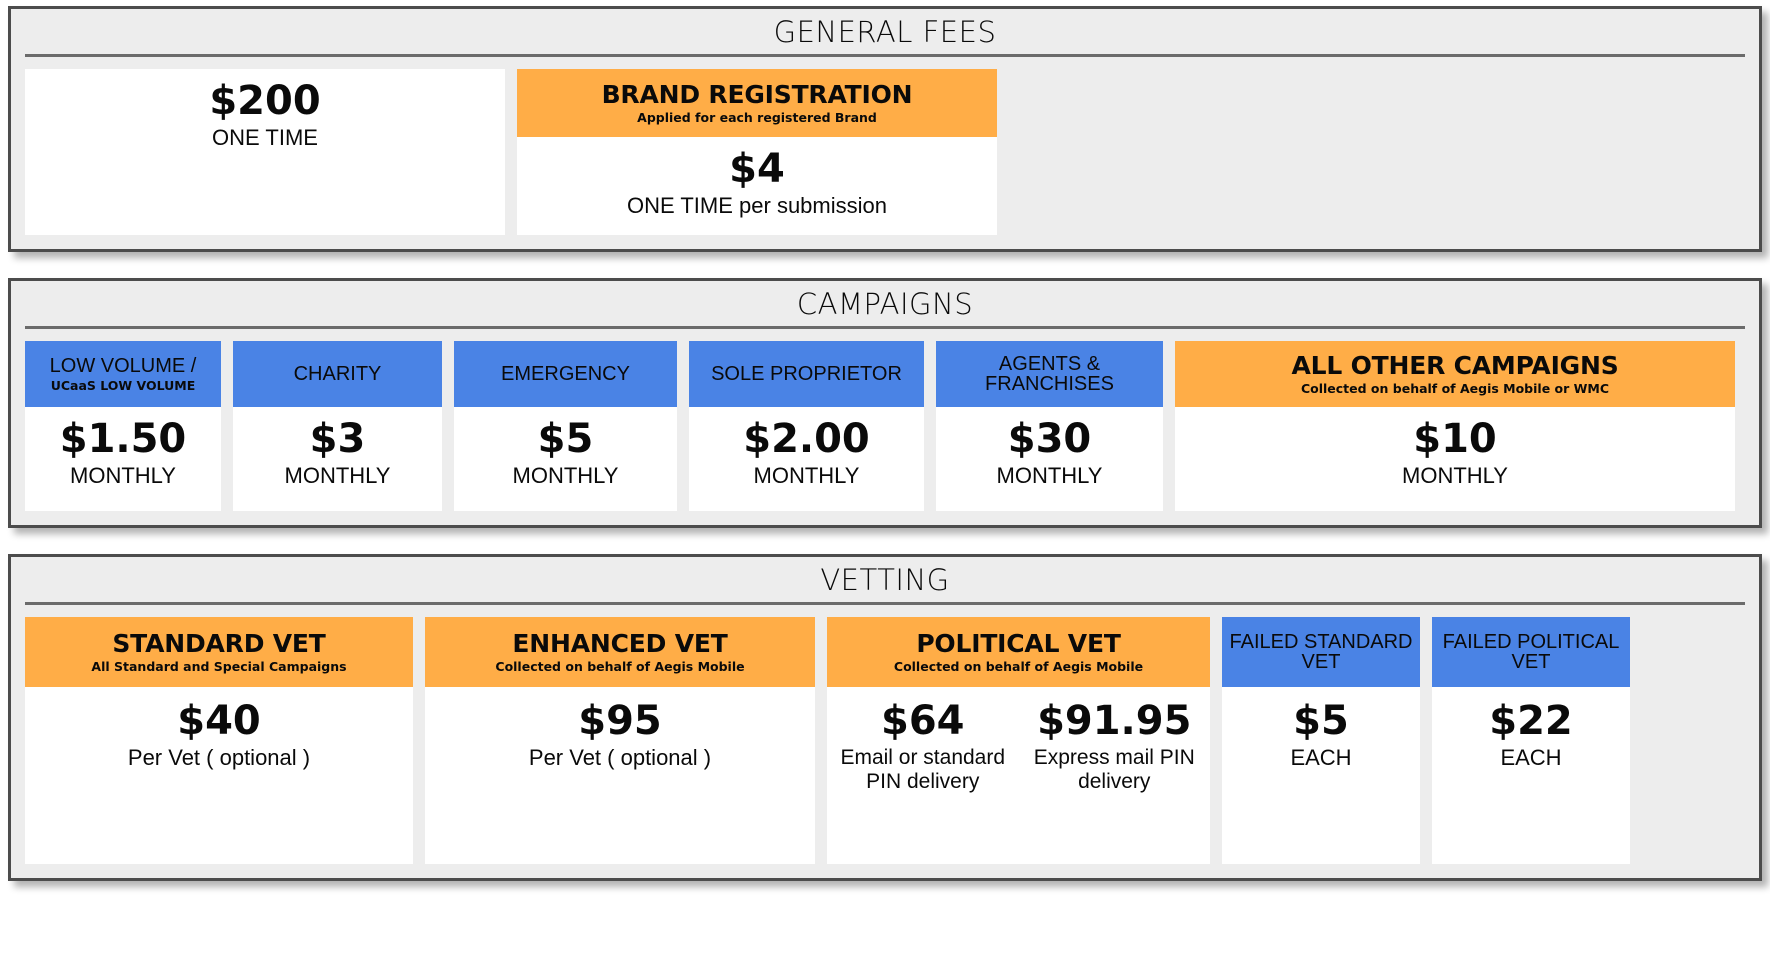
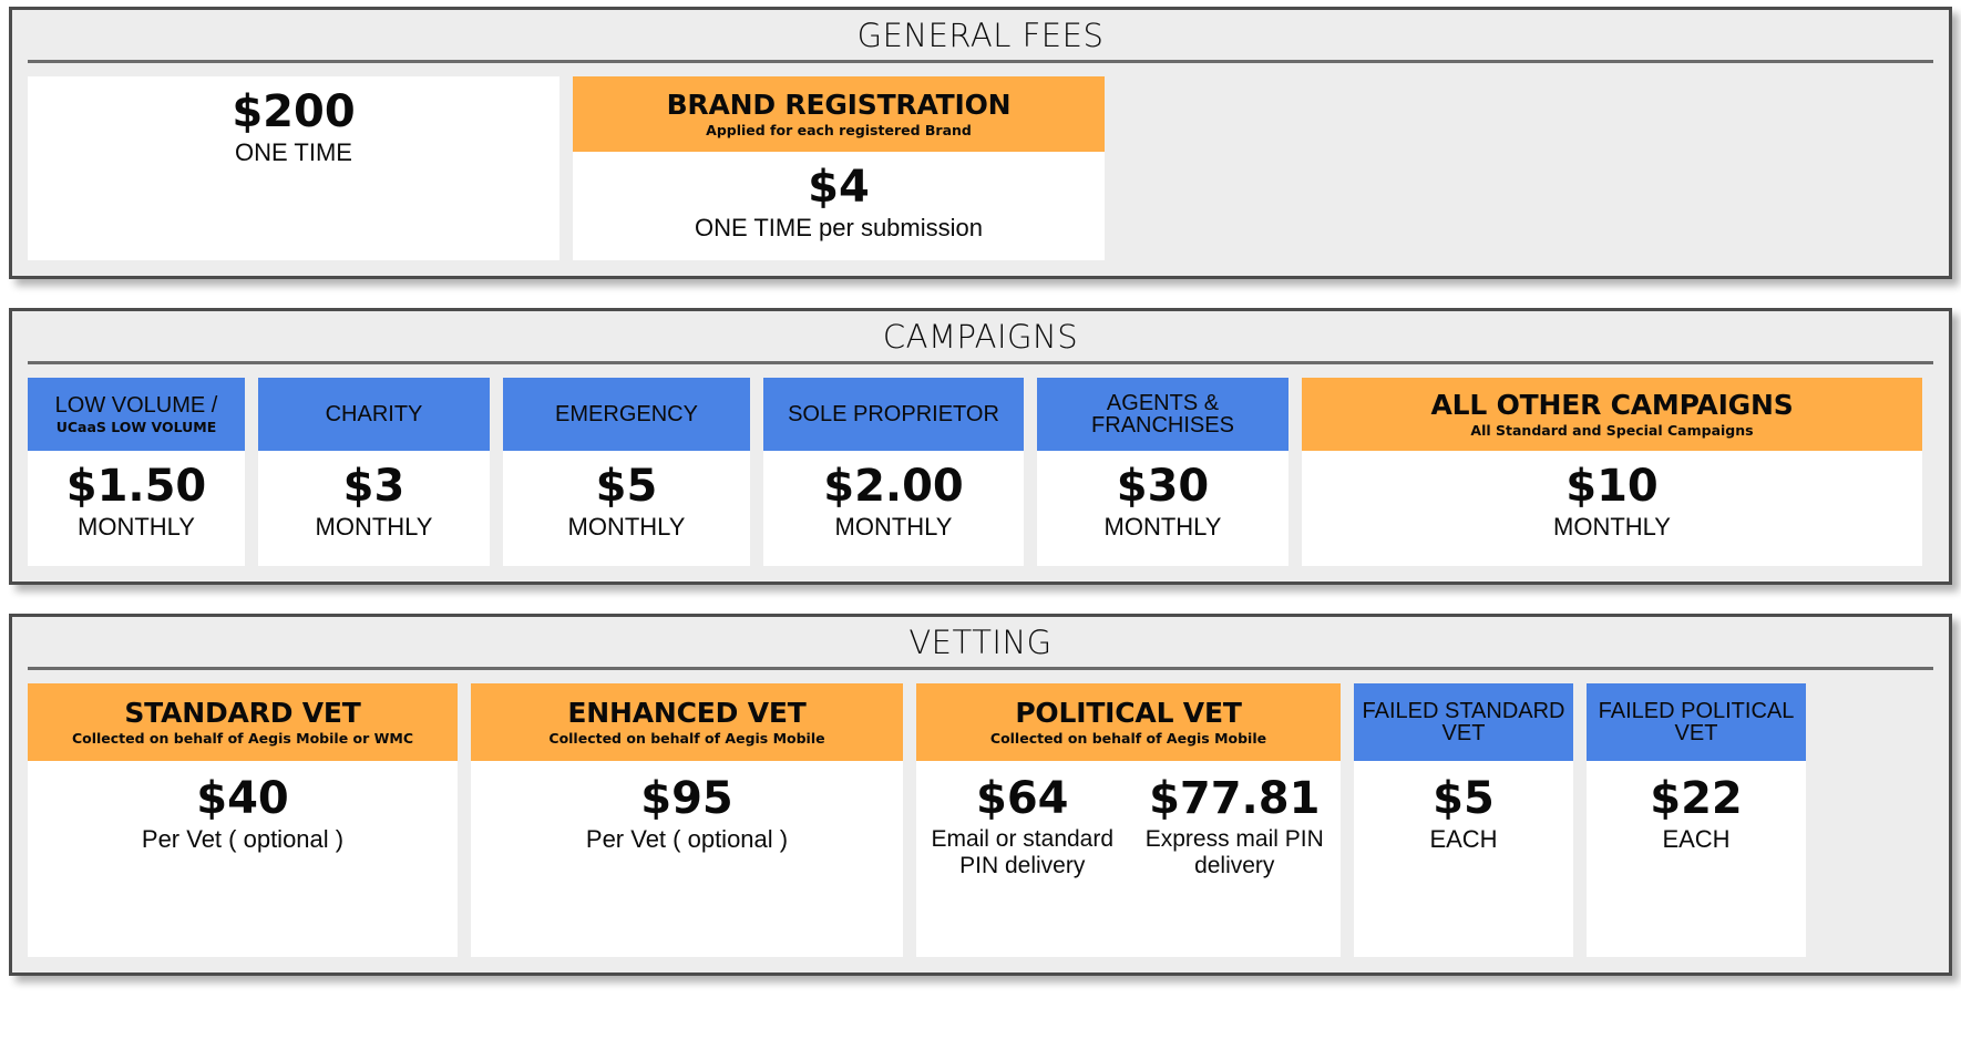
  GENERAL FEES
  $200
  ONE TIME
  BRAND REGISTRATION
  Applied for each registered Brand
  $4
  ONE TIME per submission
  CAMPAIGNS
  LOW VOLUME /
  UCaaS LOW VOLUME
  $1.50
  MONTHLY
  CHARITY
  $3
  MONTHLY
  EMERGENCY
  $5
  MONTHLY
  SOLE PROPRIETOR
  $2.00
  MONTHLY
  AGENTS & FRANCHISES
  $30
  MONTHLY
  ALL OTHER CAMPAIGNS
- Collected on behalf of Aegis Mobile or WMC
+ All Standard and Special Campaigns
  $10
  MONTHLY
  VETTING
  STANDARD VET
- All Standard and Special Campaigns
+ Collected on behalf of Aegis Mobile or WMC
  $40
  Per Vet ( optional )
  ENHANCED VET
  Collected on behalf of Aegis Mobile
  $95
  Per Vet ( optional )
  POLITICAL VET
  Collected on behalf of Aegis Mobile
  $64
  Email or standard PIN delivery
- $91.95
+ $77.81
  Express mail PIN delivery
  FAILED STANDARD VET
  $5
  EACH
  FAILED POLITICAL VET
  $22
  EACH
